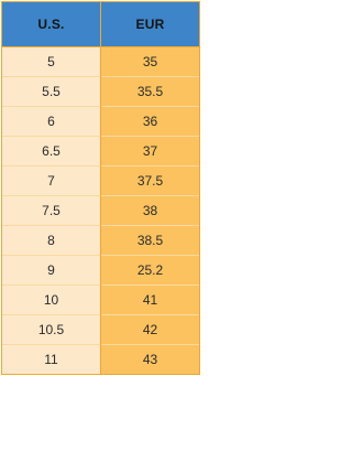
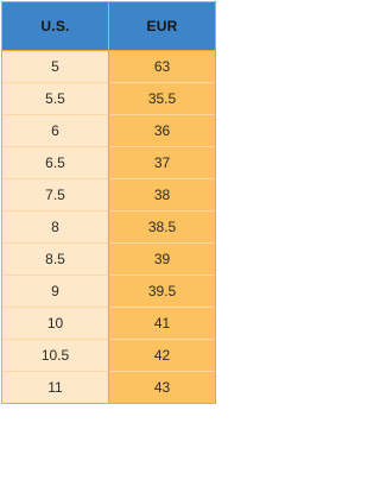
  U.S.	EUR
- 5	35
+ 5	63
  5.5	35.5
  6	36
  6.5	37
- 7	37.5
  7.5	38
  8	38.5
+ 8.5	39
- 9	25.2
+ 9	39.5
  10	41
  10.5	42
  11	43
